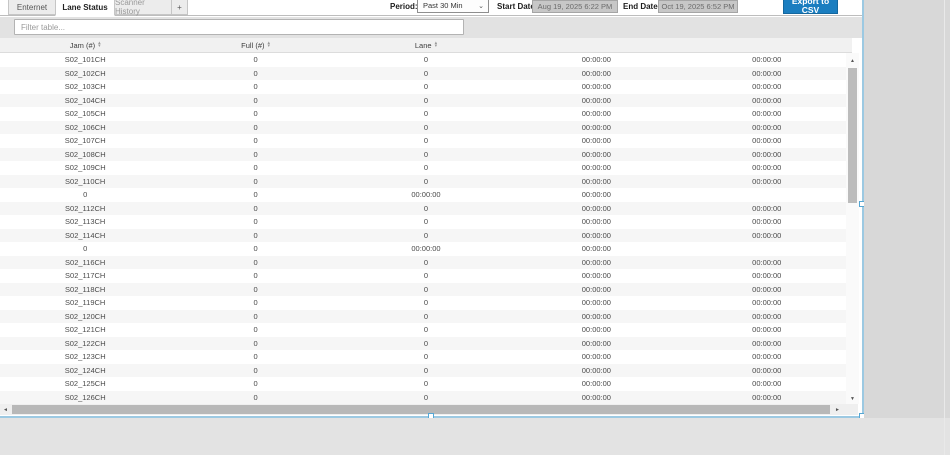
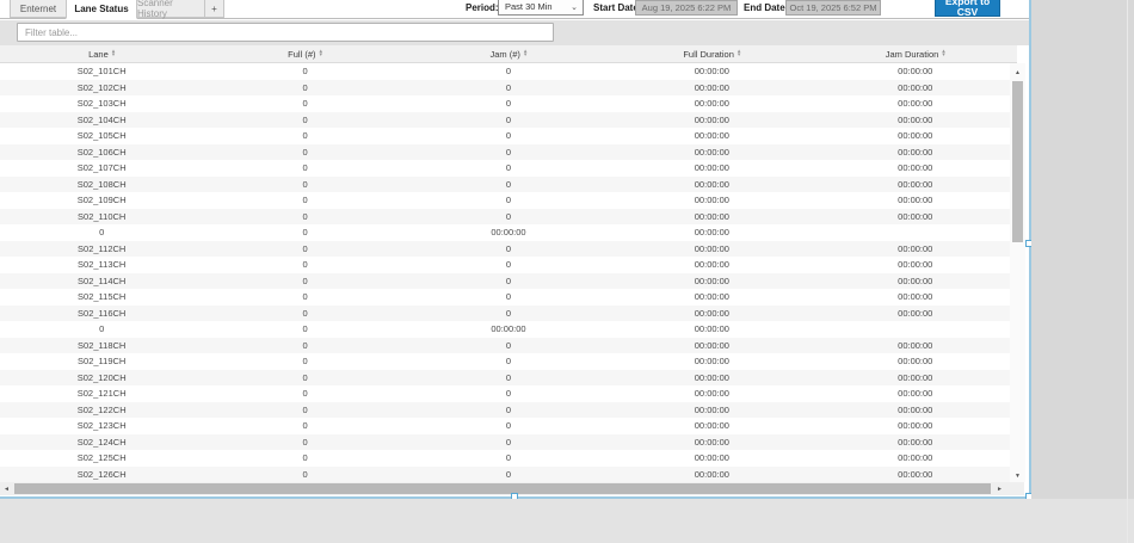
  Enternet
  Lane Status
  Scanner History
  +
  Period
  Past 30 Min
  Start Dat
  Aug 19, 2025 6:22 PM
  End Date
  Oct 19, 2025 6:52 PM
  Export to CSV
  Filter table...
- Jam (#)
+ Lane
  Full (#)
- Lane
+ Jam (#)
+ Full Duration
+ Jam Duration
  S02_101CH
  0
  0
  00:00:00
  00:00:00
  S02_102CH
  0
  0
  00:00:00
  00:00:00
  S02_103CH
  0
  0
  00:00:00
  00:00:00
  S02_104CH
  0
  0
  00:00:00
  00:00:00
  S02_105CH
  0
  0
  00:00:00
  00:00:00
  S02_106CH
  0
  0
  00:00:00
  00:00:00
  S02_107CH
  0
  0
  00:00:00
  00:00:00
  S02_108CH
  0
  0
  00:00:00
  00:00:00
  S02_109CH
  0
  0
  00:00:00
  00:00:00
  S02_110CH
  0
  0
  00:00:00
  00:00:00
  0
  0
  00:00:00
  00:00:00
  S02_112CH
  0
  0
  00:00:00
  00:00:00
  S02_113CH
  0
  0
  00:00:00
  00:00:00
  S02_114CH
  0
  0
  00:00:00
  00:00:00
+ S02_115CH
  0
  0
  00:00:00
  00:00:00
  S02_116CH
  0
  0
  00:00:00
  00:00:00
- S02_117CH
  0
  0
  00:00:00
  00:00:00
  S02_118CH
  0
  0
  00:00:00
  00:00:00
  S02_119CH
  0
  0
  00:00:00
  00:00:00
  S02_120CH
  0
  0
  00:00:00
  00:00:00
  S02_121CH
  0
  0
  00:00:00
  00:00:00
  S02_122CH
  0
  0
  00:00:00
  00:00:00
  S02_123CH
  0
  0
  00:00:00
  00:00:00
  S02_124CH
  0
  0
  00:00:00
  00:00:00
  S02_125CH
  0
  0
  00:00:00
  00:00:00
  S02_126CH
  0
  0
  00:00:00
  00:00:00
